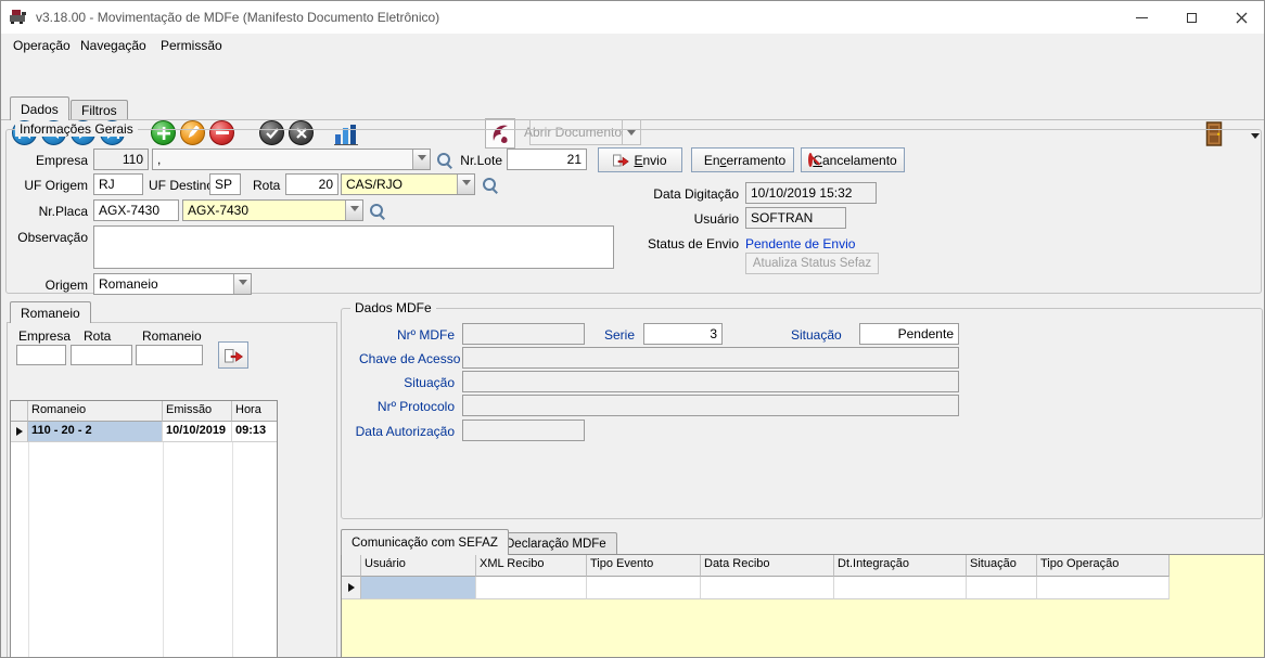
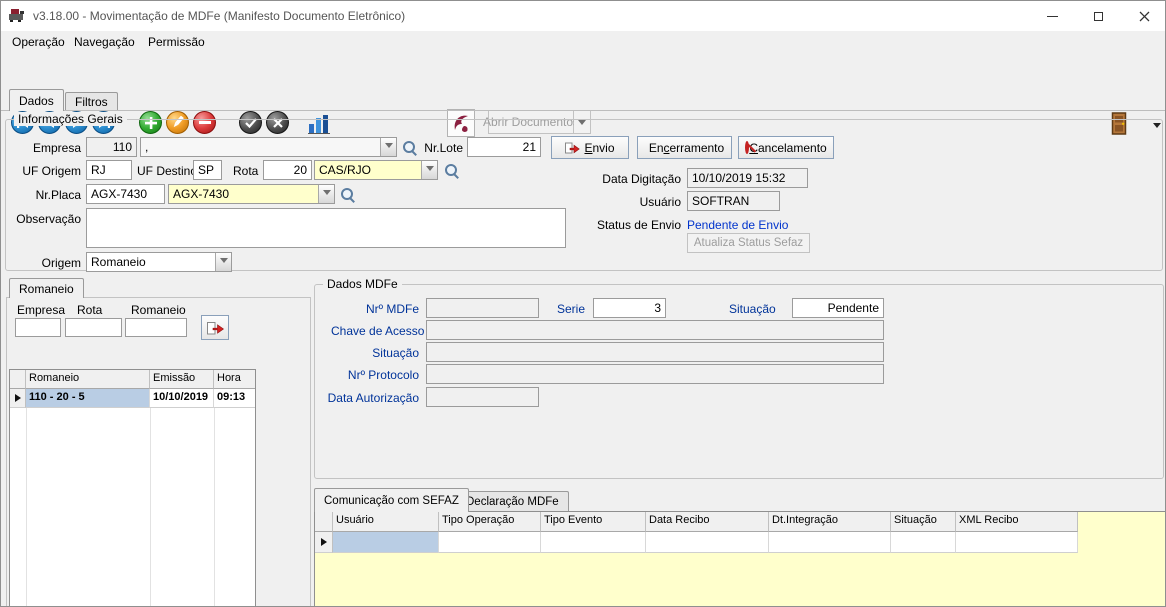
  v3.18.00 - Movimentação de MDFe (Manifesto Documento Eletrônico)
  Operação
  Navegação
  Permissão
  Abrir Documento
  Dados
  Filtros
  Informações Gerais
  Empresa
  110
  ,
  Nr.Lote
  21
  Envio
  Encerramento
  Cancelamento
  UF Origem
  RJ
  UF Destin
  SP
  Rota
  20
  CAS/RJO
  Data Digitação
  10/10/2019 15:32
  Nr.Placa
  AGX-7430
  AGX-7430
  Usuário
  SOFTRAN
  Observação
  Status de Envio
  Pendente de Envio
  Atualiza Status Sefaz
  Origem
  Romaneio
  Romaneio
  Empresa
  Rota
  Romaneio
  Romaneio
  Emissão
  Hora
- 110 - 20 - 2
+ 110 - 20 - 5
  10/10/2019
  09:13
  Dados MDFe
  Nrº MDFe
  Serie
  3
  Situação
  Pendente
  Chave de Acesso
  Situação
  Nrº Protocolo
  Data Autorização
  Comunicação com SEFAZ
  Declaração MDFe
  Usuário
- XML Recibo
+ Tipo Operação
  Tipo Evento
  Data Recibo
  Dt.Integração
  Situação
- Tipo Operação
+ XML Recibo
